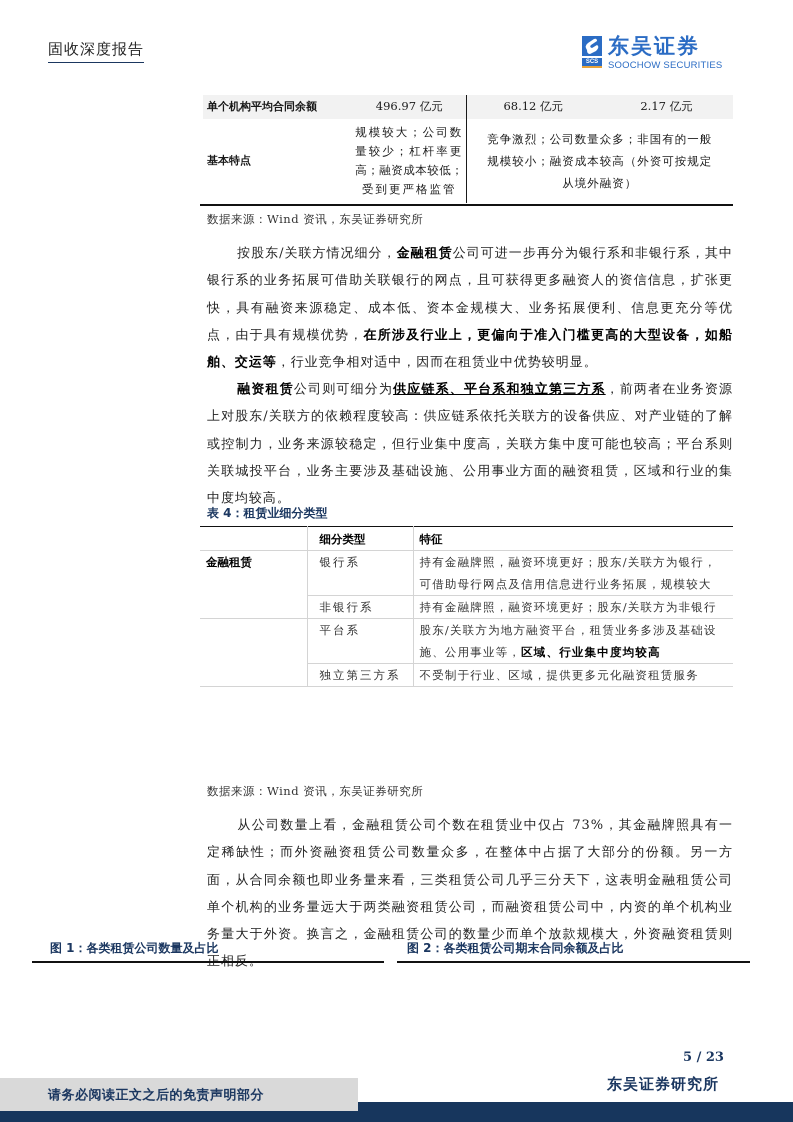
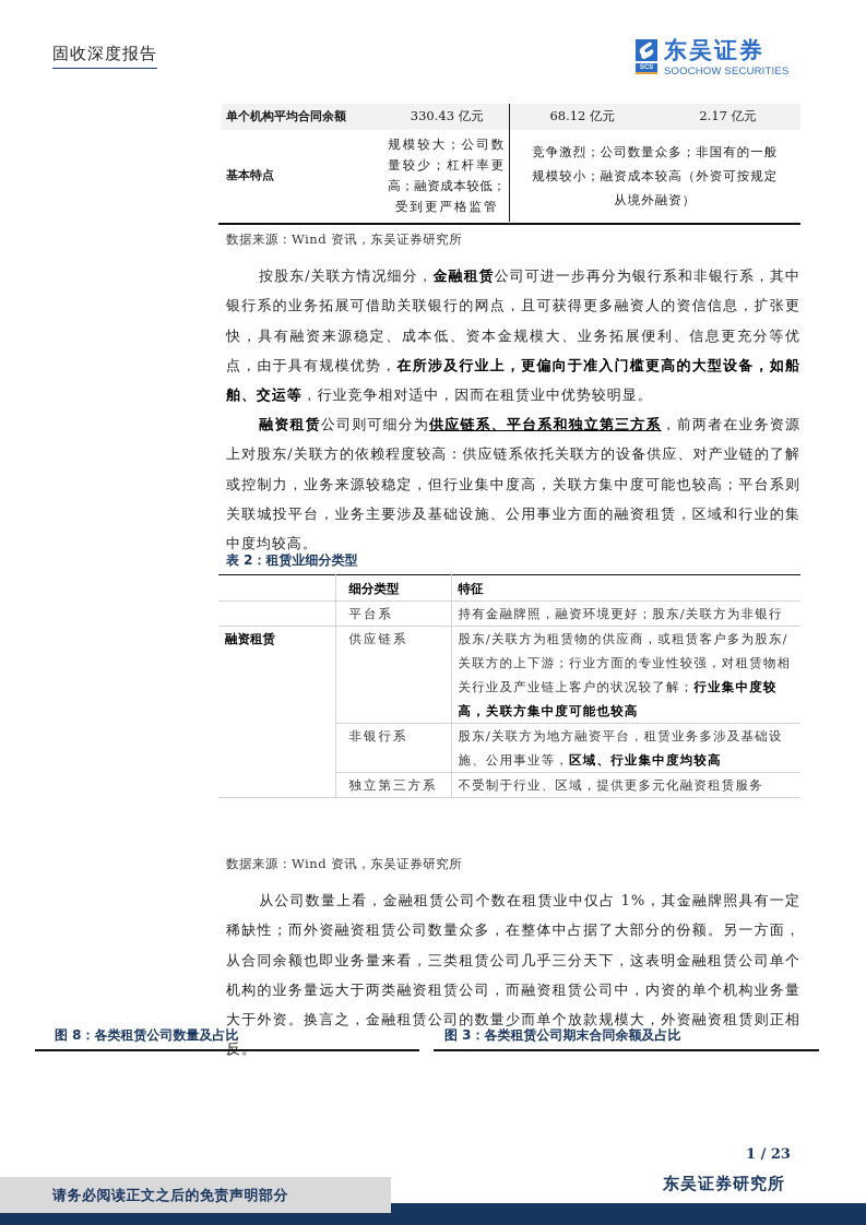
  固收深度报告
  东吴证券
  SOOCHOW SECURITIES
- 单个机构平均合同余额	496.97 亿元	68.12 亿元	2.17 亿元
+ 单个机构平均合同余额	330.43 亿元	68.12 亿元	2.17 亿元
  基本特点	规模较大；公司数 量较少；杠杆率更 高；融资成本较低； 受到更严格监管	竞争激烈；公司数量众多；非国有的一般 规模较小；融资成本较高（外资可按规定 从境外融资）
  数据来源：Wind 资讯，东吴证券研究所
  按股东/关联方情况细分，金融租赁公司可进一步再分为银行系和非银行系，其中银行系的业务拓展可借助关联银行的网点，且可获得更多融资人的资信信息，扩张更快，具有融资来源稳定、成本低、资本金规模大、业务拓展便利、信息更充分等优点，由于具有规模优势，在所涉及行业上，更偏向于准入门槛更高的大型设备，如船舶、交运等，行业竞争相对适中，因而在租赁业中优势较明显。
  融资租赁公司则可细分为供应链系、平台系和独立第三方系，前两者在业务资源上对股东/关联方的依赖程度较高：供应链系依托关联方的设备供应、对产业链的了解或控制力，业务来源较稳定，但行业集中度高，关联方集中度可能也较高；平台系则关联城投平台，业务主要涉及基础设施、公用事业方面的融资租赁，区域和行业的集中度均较高。
- 表 4：租赁业细分类型
+ 表 2：租赁业细分类型
  	细分类型	特征
- 金融租赁	银行系	持有金融牌照，融资环境更好；股东/关联方为银行，可借助母行网点及信用信息进行业务拓展，规模较大
- 	非银行系	持有金融牌照，融资环境更好；股东/关联方为非银行
+ 	平台系	持有金融牌照，融资环境更好；股东/关联方为非银行
+ 融资租赁	供应链系	股东/关联方为租赁物的供应商，或租赁客户多为股东/关联方的上下游；行业方面的专业性较强，对租赁物相关行业及产业链上客户的状况较了解；行业集中度较高，关联方集中度可能也较高
- 	平台系	股东/关联方为地方融资平台，租赁业务多涉及基础设施、公用事业等，区域、行业集中度均较高
+ 	非银行系	股东/关联方为地方融资平台，租赁业务多涉及基础设施、公用事业等，区域、行业集中度均较高
  	独立第三方系	不受制于行业、区域，提供更多元化融资租赁服务
  数据来源：Wind 资讯，东吴证券研究所
- 从公司数量上看，金融租赁公司个数在租赁业中仅占 73%，其金融牌照具有一定稀缺性；而外资融资租赁公司数量众多，在整体中占据了大部分的份额。另一方面，从合同余额也即业务量来看，三类租赁公司几乎三分天下，这表明金融租赁公司单个机构的业务量远大于两类融资租赁公司，而融资租赁公司中，内资的单个机构业务量大于外资。换言之，金融租赁公司的数量少而单个放款规模大，外资融资租赁则正相反。
+ 从公司数量上看，金融租赁公司个数在租赁业中仅占 1%，其金融牌照具有一定稀缺性；而外资融资租赁公司数量众多，在整体中占据了大部分的份额。另一方面，从合同余额也即业务量来看，三类租赁公司几乎三分天下，这表明金融租赁公司单个机构的业务量远大于两类融资租赁公司，而融资租赁公司中，内资的单个机构业务量大于外资。换言之，金融租赁公司的数量少而单个放款规模大，外资融资租赁则正相反。
- 图 1：各类租赁公司数量及占比
+ 图 8：各类租赁公司数量及占比
- 图 2：各类租赁公司期末合同余额及占比
+ 图 3：各类租赁公司期末合同余额及占比
- 5 / 23
+ 1 / 23
  东吴证券研究所
  请务必阅读正文之后的免责声明部分
